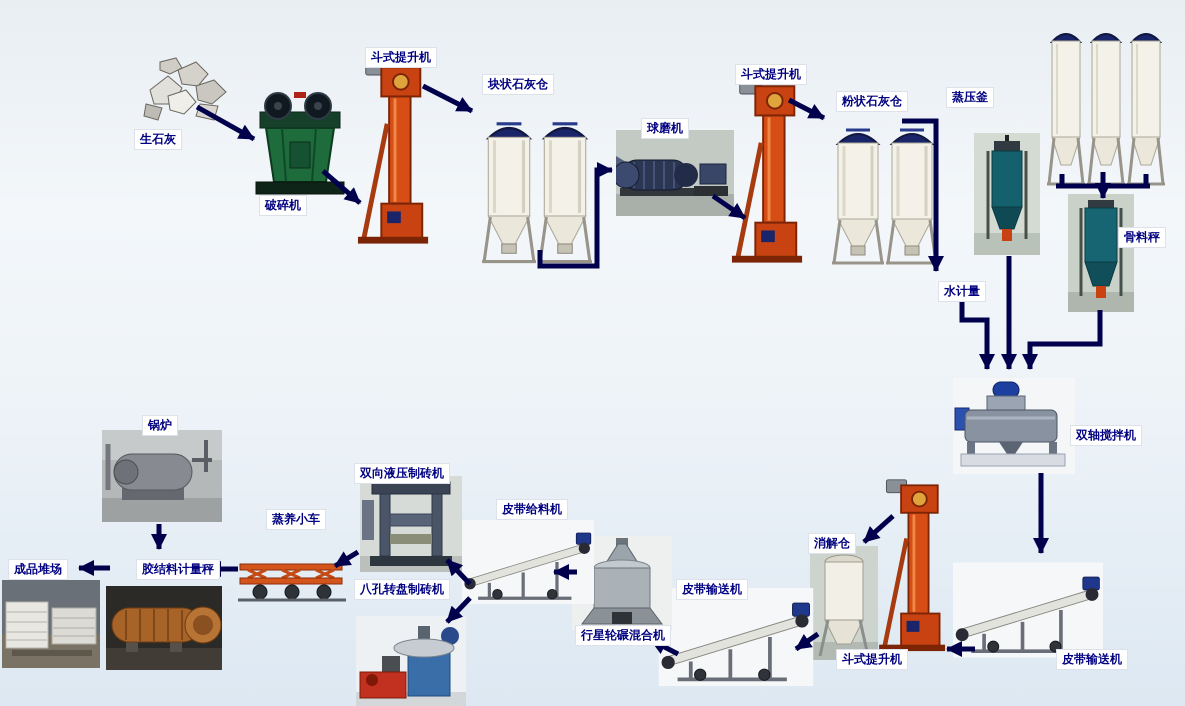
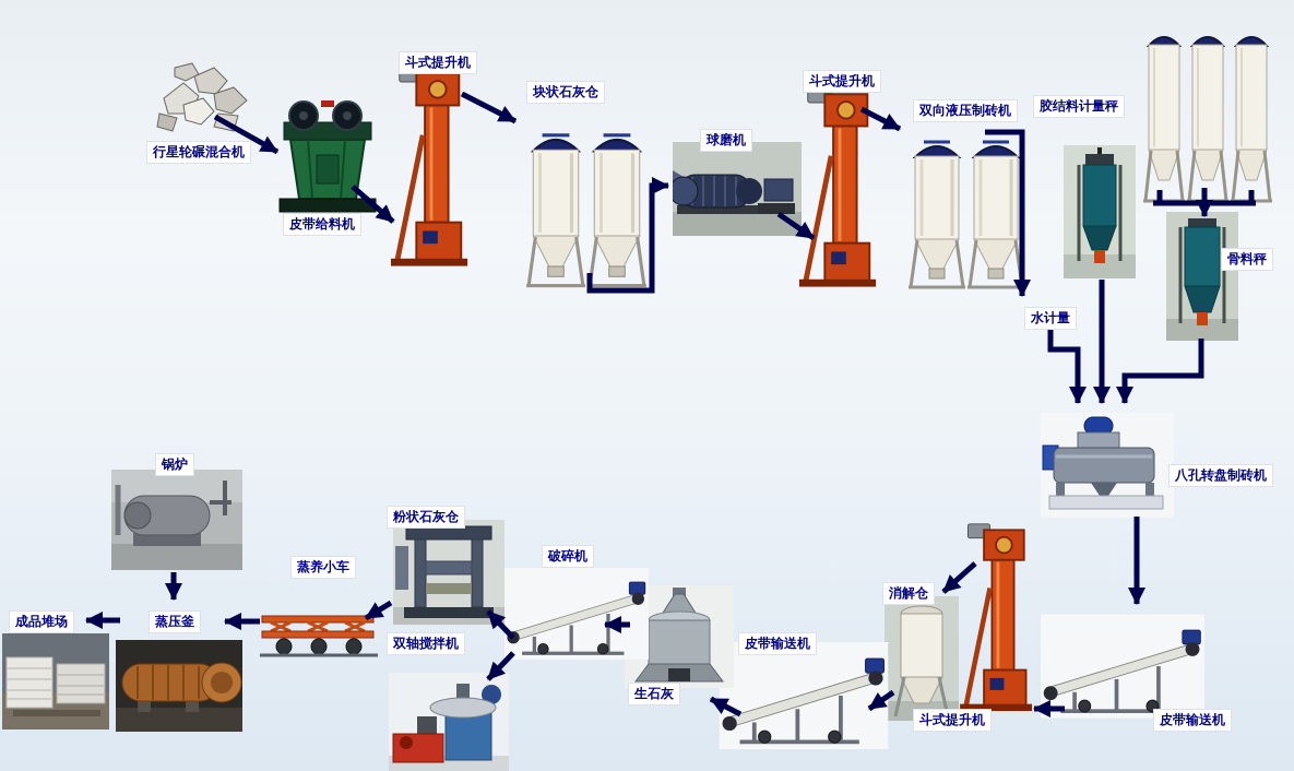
- 生石灰
+ 行星轮碾混合机
- 破碎机
+ 皮带给料机
  斗式提升机
  块状石灰仓
  球磨机
  斗式提升机
- 粉状石灰仓
+ 双向液压制砖机
- 蒸压釜
+ 胶结料计量秤
  骨料秤
  水计量
- 双轴搅拌机
+ 八孔转盘制砖机
  皮带输送机
  斗式提升机
  消解仓
  皮带输送机
- 行星轮碾混合机
+ 生石灰
- 皮带给料机
+ 破碎机
- 双向液压制砖机
+ 粉状石灰仓
- 八孔转盘制砖机
+ 双轴搅拌机
  蒸养小车
- 胶结料计量秤
+ 蒸压釜
  锅炉
  成品堆场
